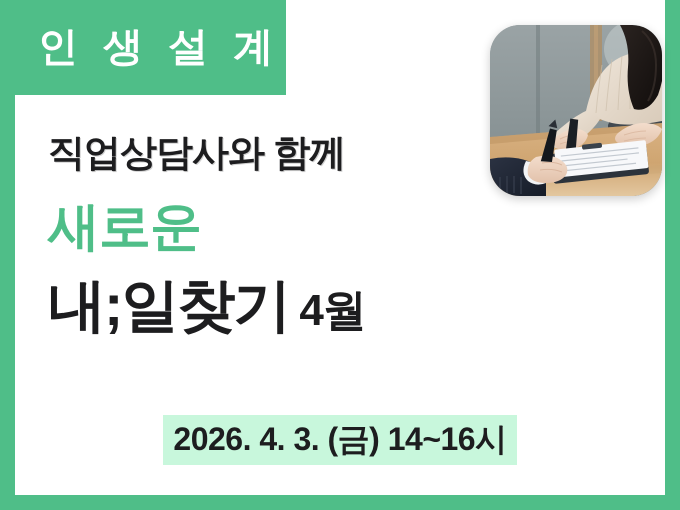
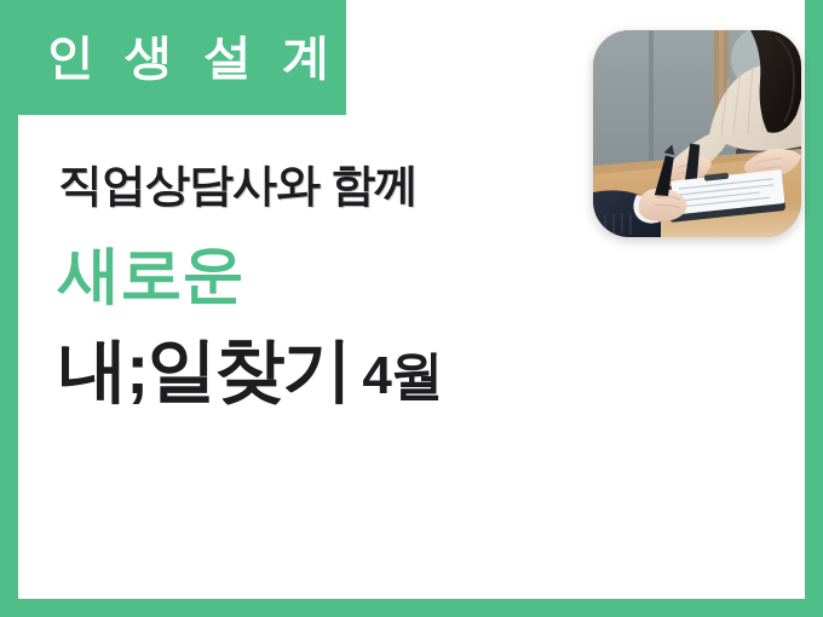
  인 생 설 계
  직업상담사와 함께
  새로운
  내;일찾기 4월
- 2026. 4. 3. (금) 14~16시
